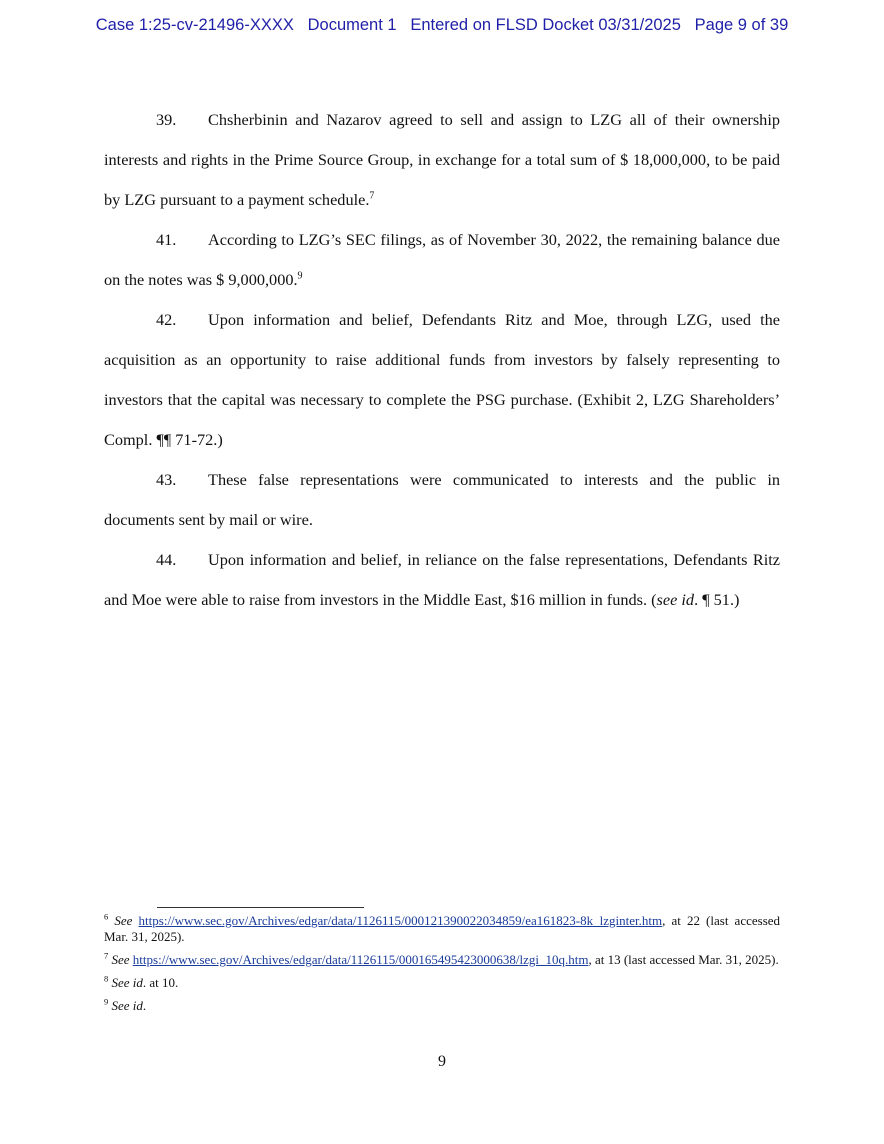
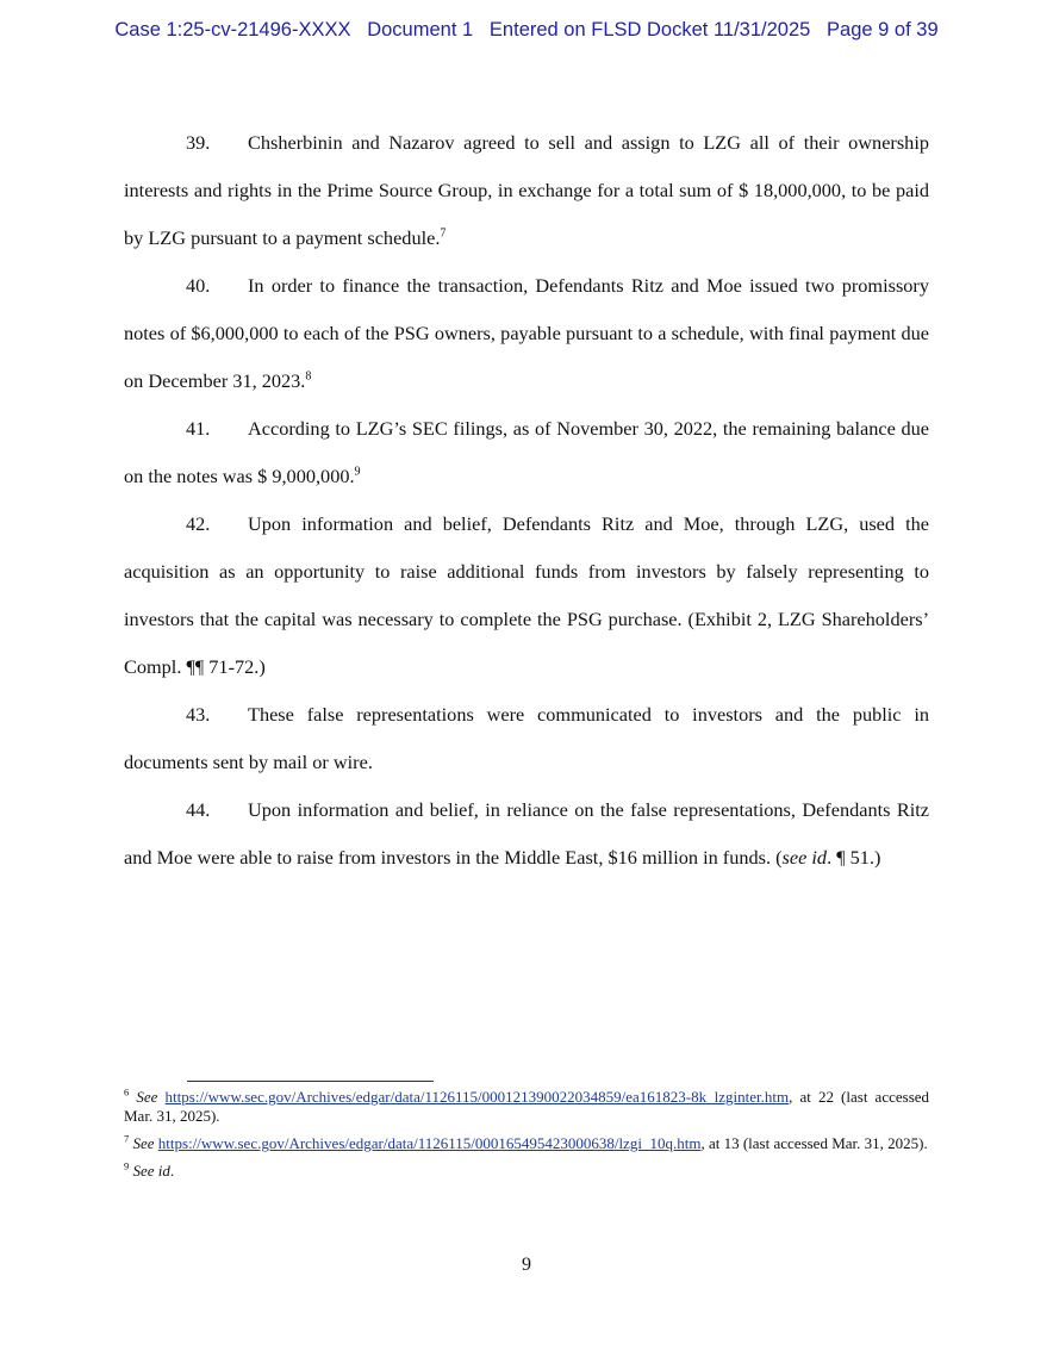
- Case 1:25-cv-21496-XXXX Document 1 Entered on FLSD Docket 03/31/2025 Page 9 of 39
+ Case 1:25-cv-21496-XXXX Document 1 Entered on FLSD Docket 11/31/2025 Page 9 of 39
  39. Chsherbinin and Nazarov agreed to sell and assign to LZG all of their ownership interests and rights in the Prime Source Group, in exchange for a total sum of $ 18,000,000, to be paid by LZG pursuant to a payment schedule.7
+ 40. In order to finance the transaction, Defendants Ritz and Moe issued two promissory notes of $6,000,000 to each of the PSG owners, payable pursuant to a schedule, with final payment due on December 31, 2023.8
  41. According to LZG’s SEC filings, as of November 30, 2022, the remaining balance due on the notes was $ 9,000,000.9
  42. Upon information and belief, Defendants Ritz and Moe, through LZG, used the acquisition as an opportunity to raise additional funds from investors by falsely representing to investors that the capital was necessary to complete the PSG purchase. (Exhibit 2, LZG Shareholders’ Compl. ¶¶ 71-72.)
- 43. These false representations were communicated to interests and the public in documents sent by mail or wire.
+ 43. These false representations were communicated to investors and the public in documents sent by mail or wire.
  44. Upon information and belief, in reliance on the false representations, Defendants Ritz and Moe were able to raise from investors in the Middle East, $16 million in funds. (see id. ¶ 51.)
  6 See https://www.sec.gov/Archives/edgar/data/1126115/000121390022034859/ea161823-8k_lzginter.htm, at 22 (last accessed Mar. 31, 2025).
  7 See https://www.sec.gov/Archives/edgar/data/1126115/000165495423000638/lzgi_10q.htm, at 13 (last accessed Mar. 31, 2025).
- 8 See id. at 10.
  9 See id.
  9
